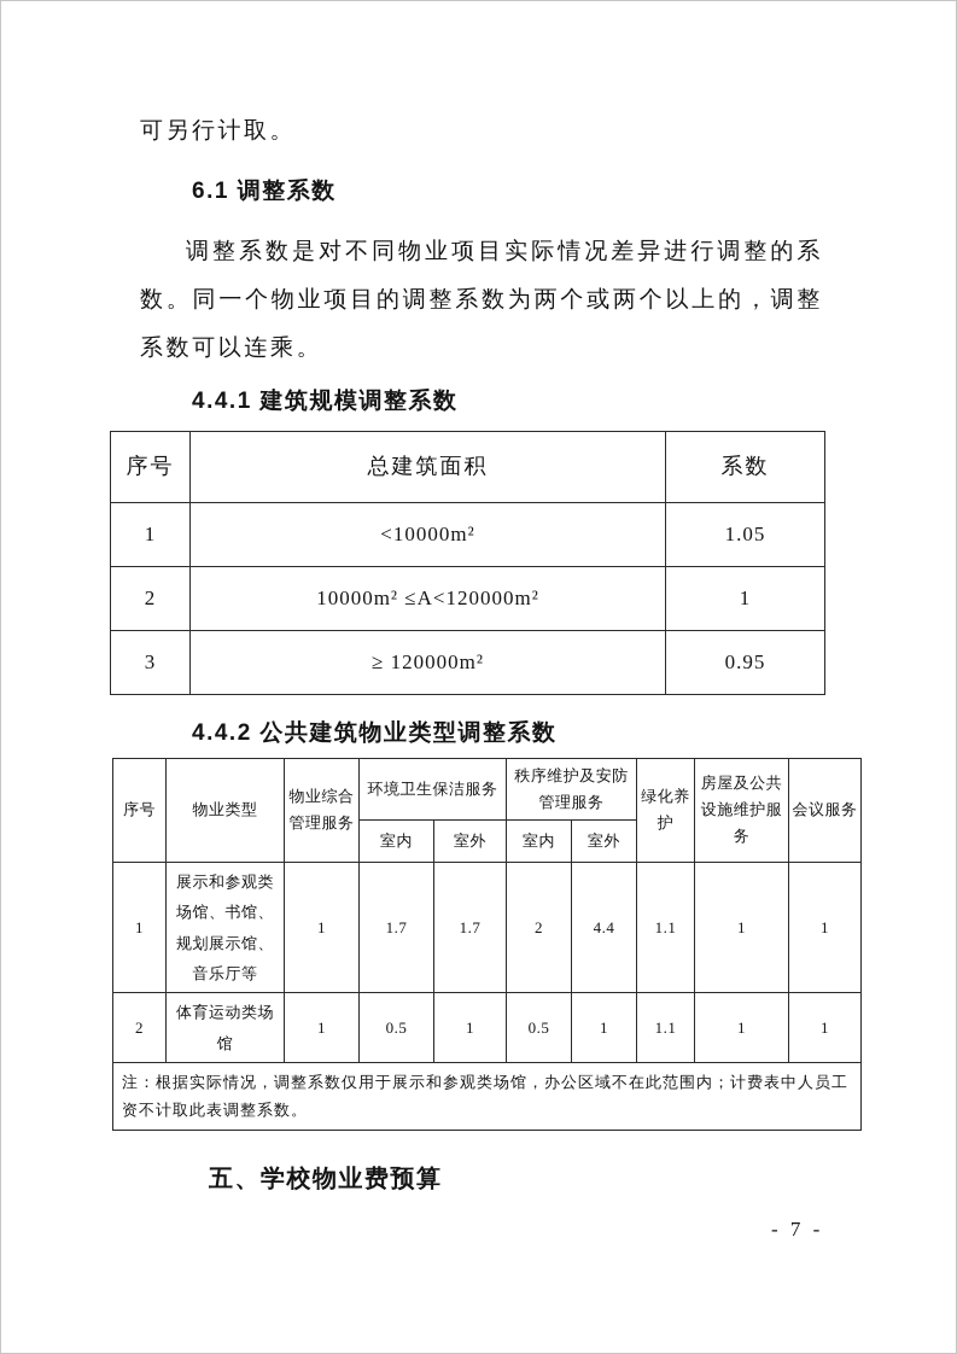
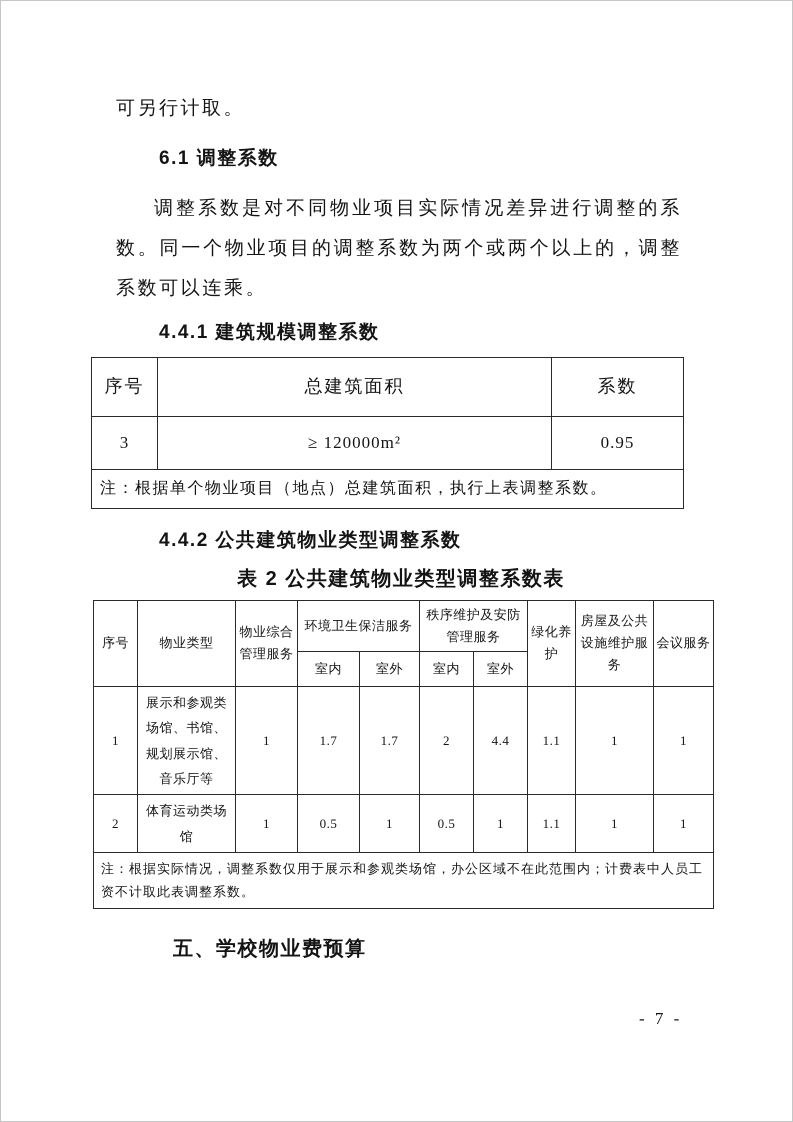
  可另行计取。
  6.1 调整系数
  调整系数是对不同物业项目实际情况差异进行调整的系数。同一个物业项目的调整系数为两个或两个以上的，调整系数可以连乘。
  4.4.1 建筑规模调整系数
  序号	总建筑面积	系数
- 1	<10000m²	1.05
- 2	10000m² ≤A<120000m²	1
  3	≥ 120000m²	0.95
+ 注：根据单个物业项目（地点）总建筑面积，执行上表调整系数。
  4.4.2 公共建筑物业类型调整系数
+ 表 2 公共建筑物业类型调整系数表
  序号	物业类型	物业综合管理服务	环境卫生保洁服务	秩序维护及安防管理服务	绿化养护	房屋及公共设施维护服务	会议服务
  室内	室外	室内	室外
  1	展示和参观类场馆、书馆、规划展示馆、音乐厅等	1	1.7	1.7	2	4.4	1.1	1	1
  2	体育运动类场馆	1	0.5	1	0.5	1	1.1	1	1
  注：根据实际情况，调整系数仅用于展示和参观类场馆，办公区域不在此范围内；计费表中人员工资不计取此表调整系数。
  五、学校物业费预算
  - 7 -
